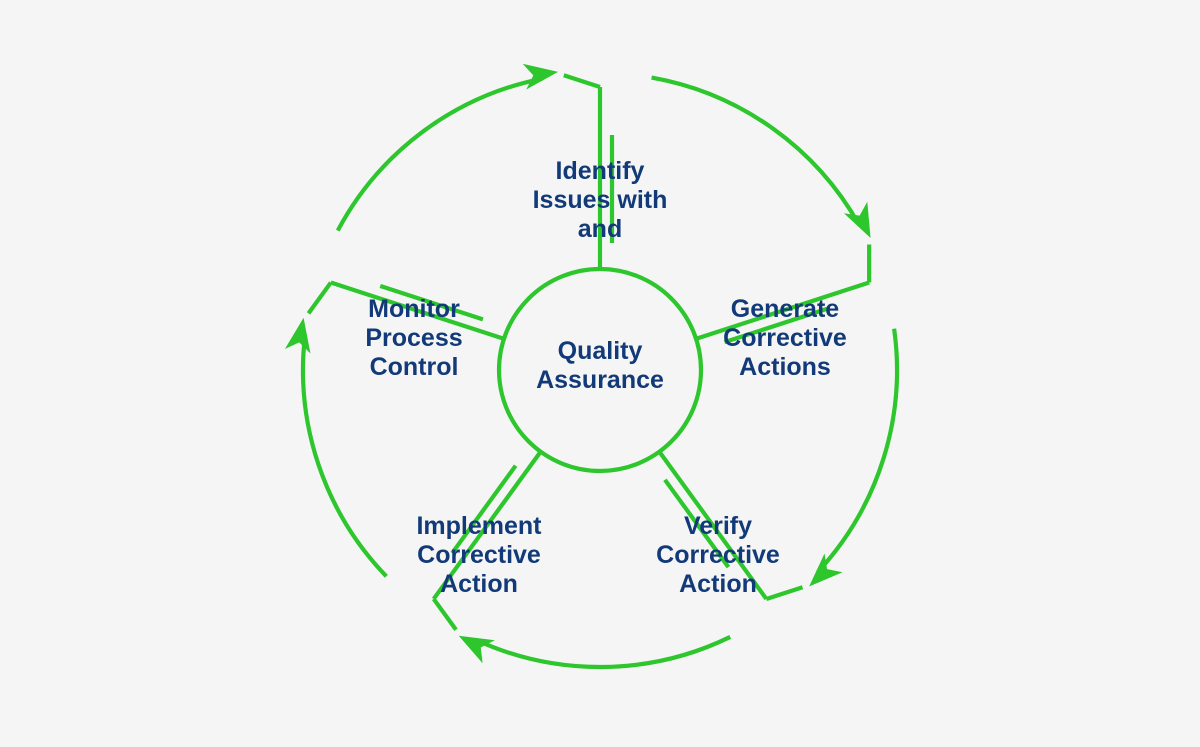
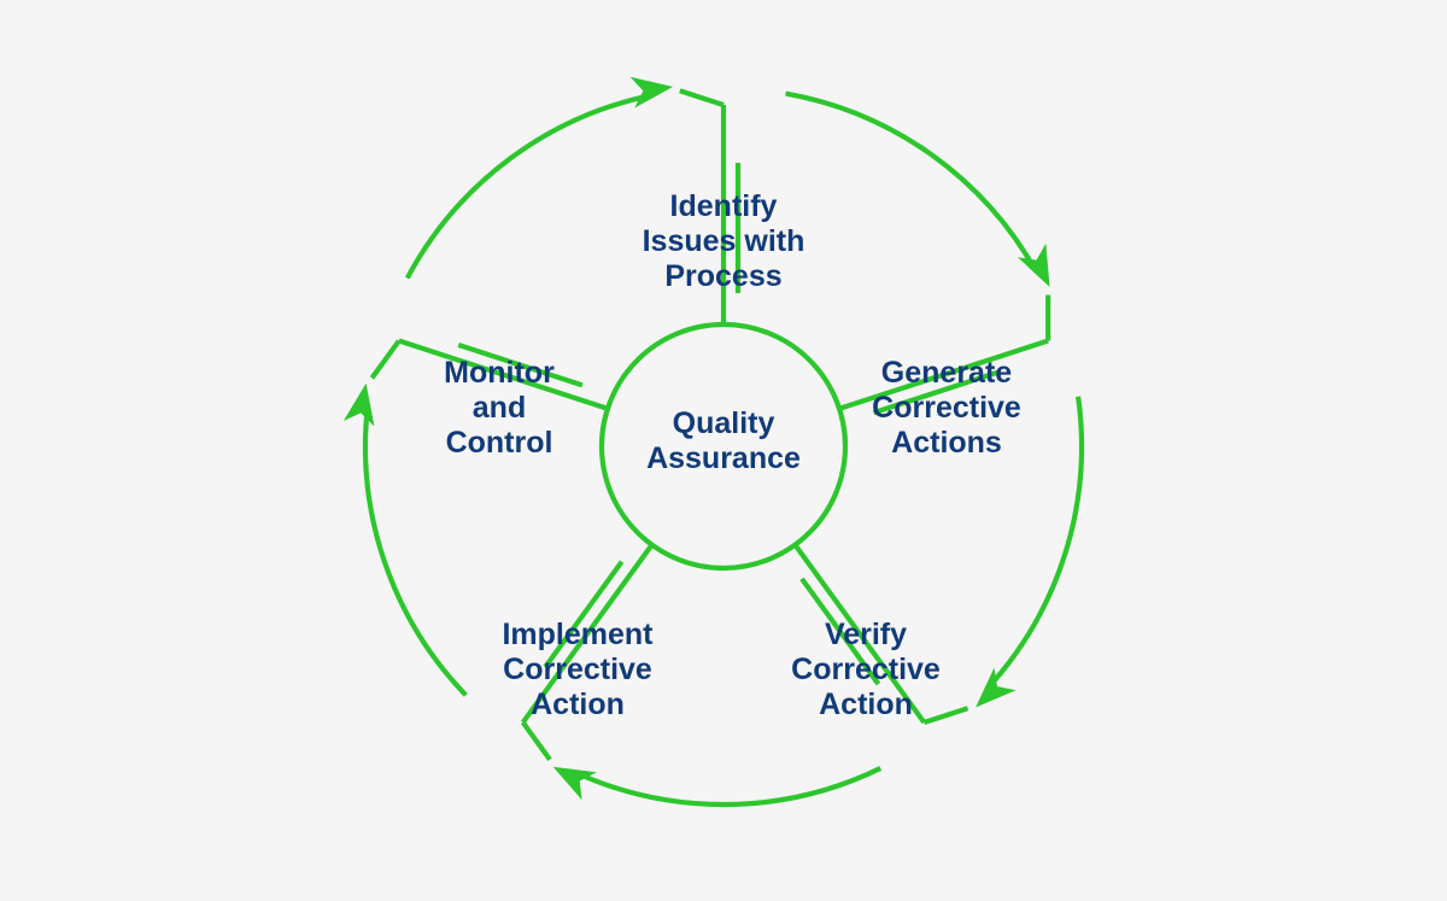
- Identify Issues with and
+ Identify Issues with Process
  Generate Corrective Actions
  Verify Corrective Action
  Implement Corrective Action
- Monitor Process Control
+ Monitor and Control
  Quality Assurance
